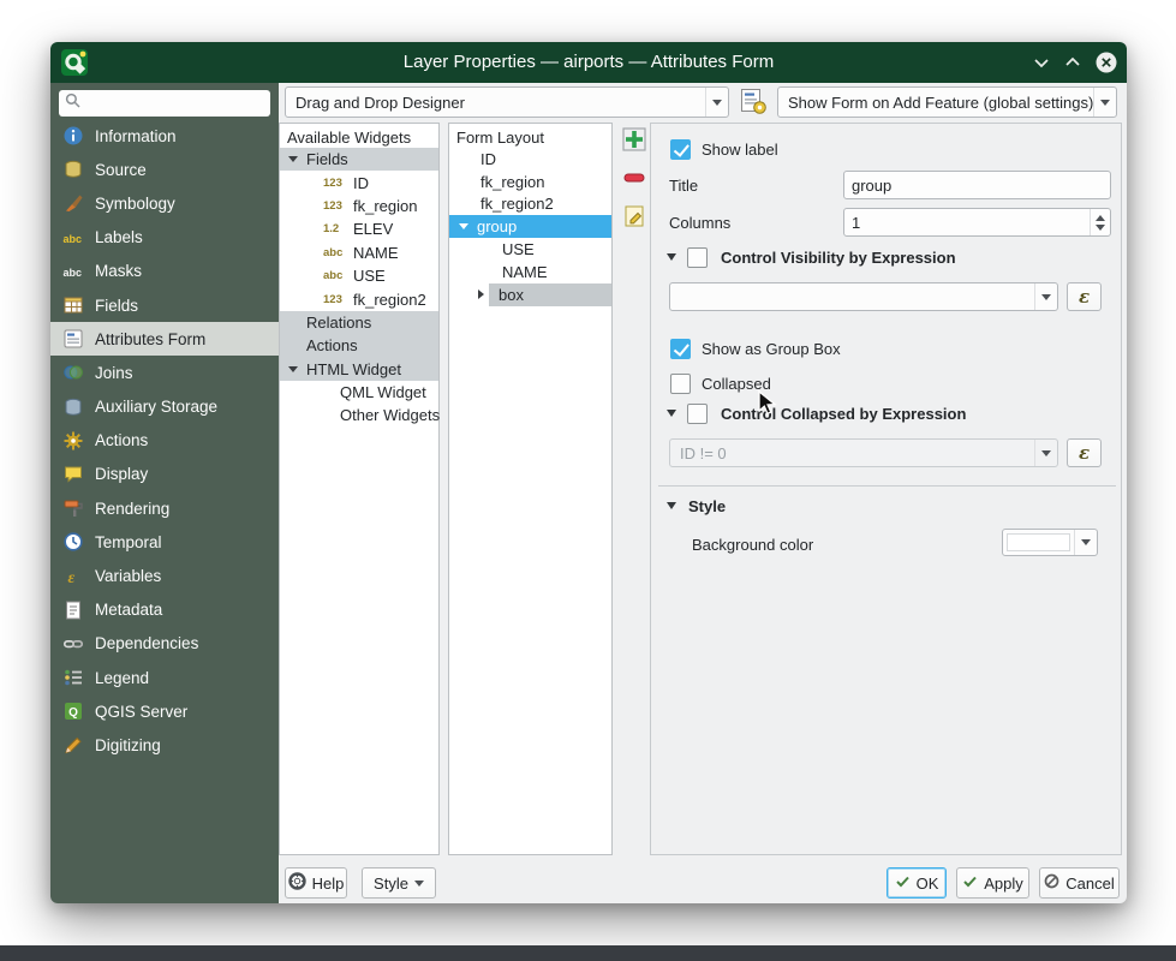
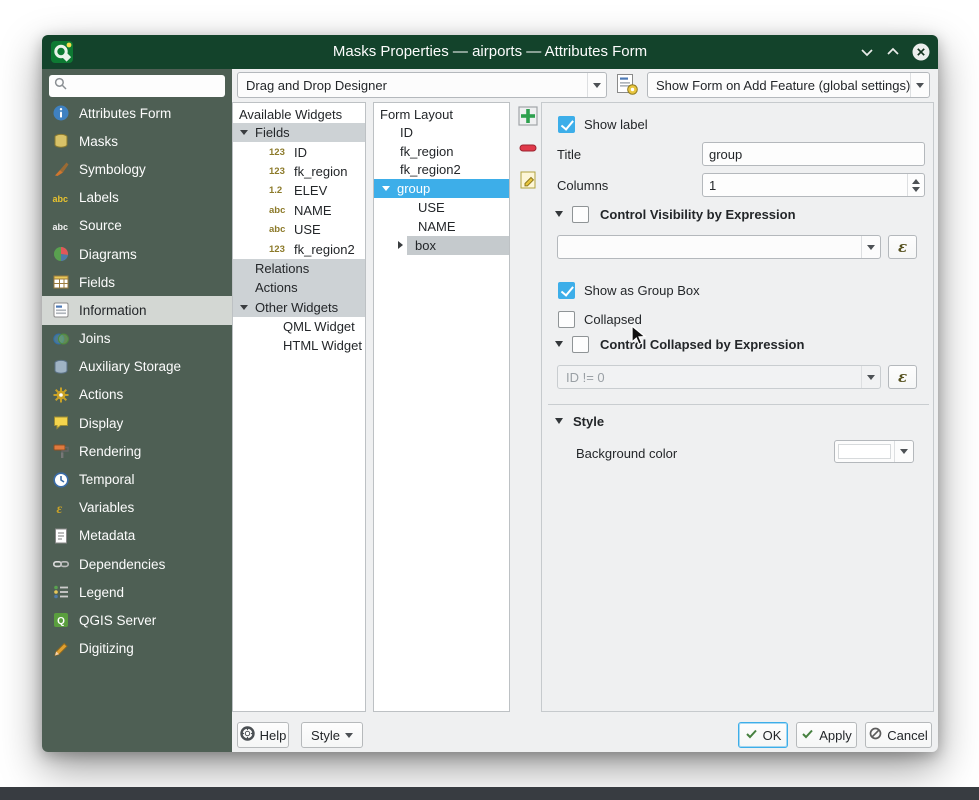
- Layer Properties — airports — Attributes Form
+ Masks Properties — airports — Attributes Form
- Information
+ Attributes Form
- Source
+ Masks
  Symbology
  abc
  Labels
  abc
- Masks
+ Source
+ Diagrams
  Fields
- Attributes Form
+ Information
  Joins
  Auxiliary Storage
  Actions
  Display
  Rendering
  Temporal
  ε
  Variables
  Metadata
  Dependencies
  Legend
  Q
  QGIS Server
  Digitizing
  Drag and Drop Designer
  Show Form on Add Feature (global settings)
  Available Widgets
  Fields
  123
  ID
  123
  fk_region
  1.2
  ELEV
  abc
  NAME
  abc
  USE
  123
  fk_region2
  Relations
  Actions
- HTML Widget
+ Other Widgets
  QML Widget
- Other Widgets
+ HTML Widget
  Form Layout
  ID
  fk_region
  fk_region2
  group
  USE
  NAME
  box
  Show label
  Title
  group
  Columns
  1
  Control Visibility by Expression
  ε
  Show as Group Box
  Collapsed
  Contrl Collapsed by Expression
  ID != 0
  ε
  Style
  Background color
  Help
  Style
  OK
  Apply
  Cancel
